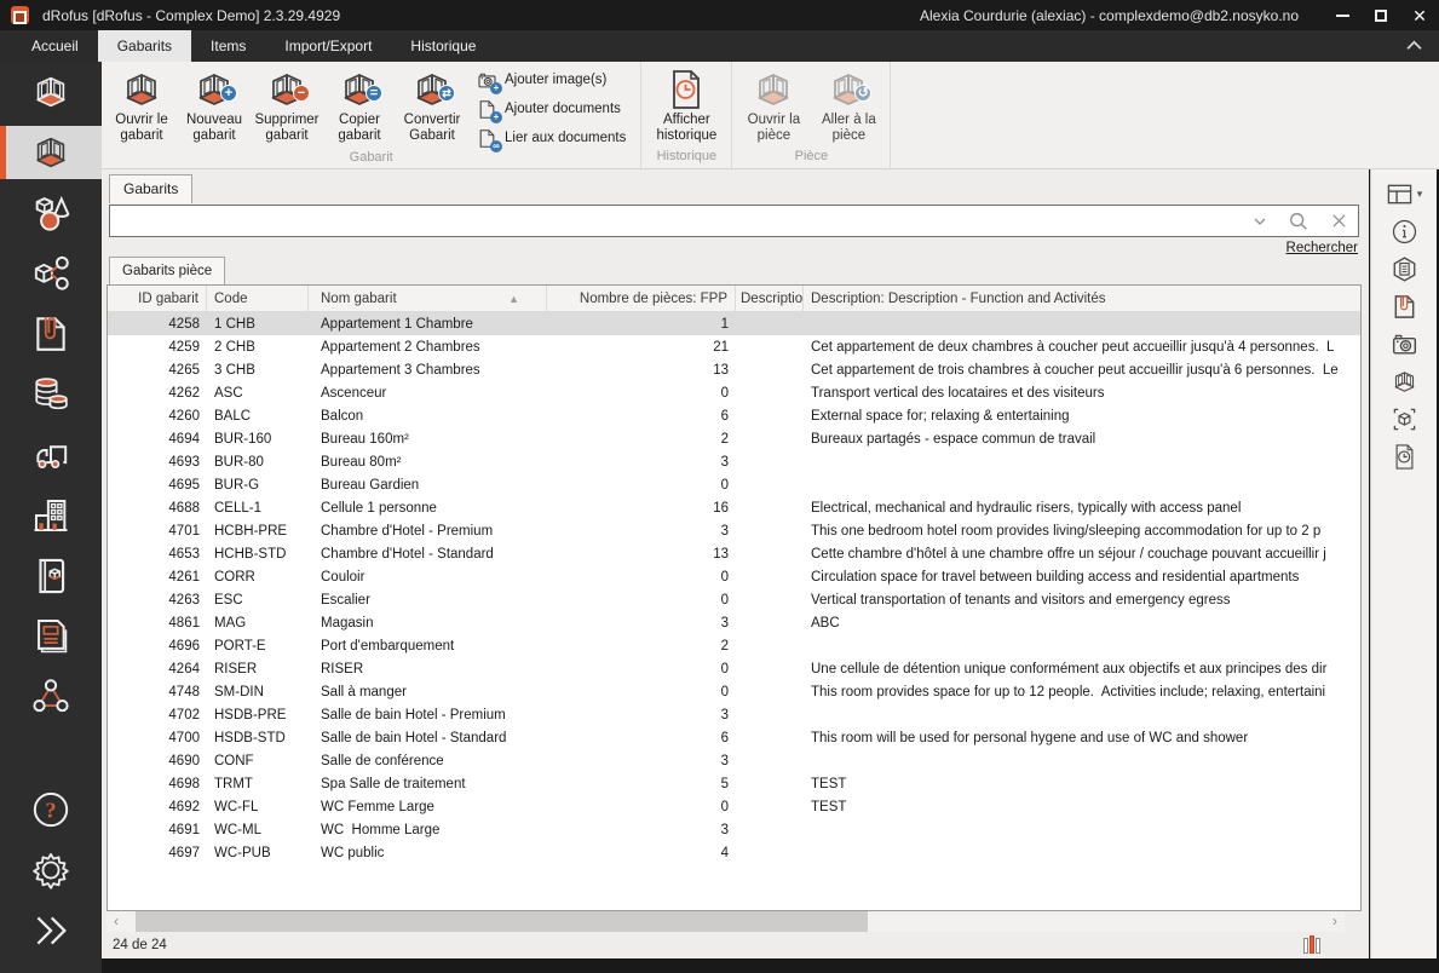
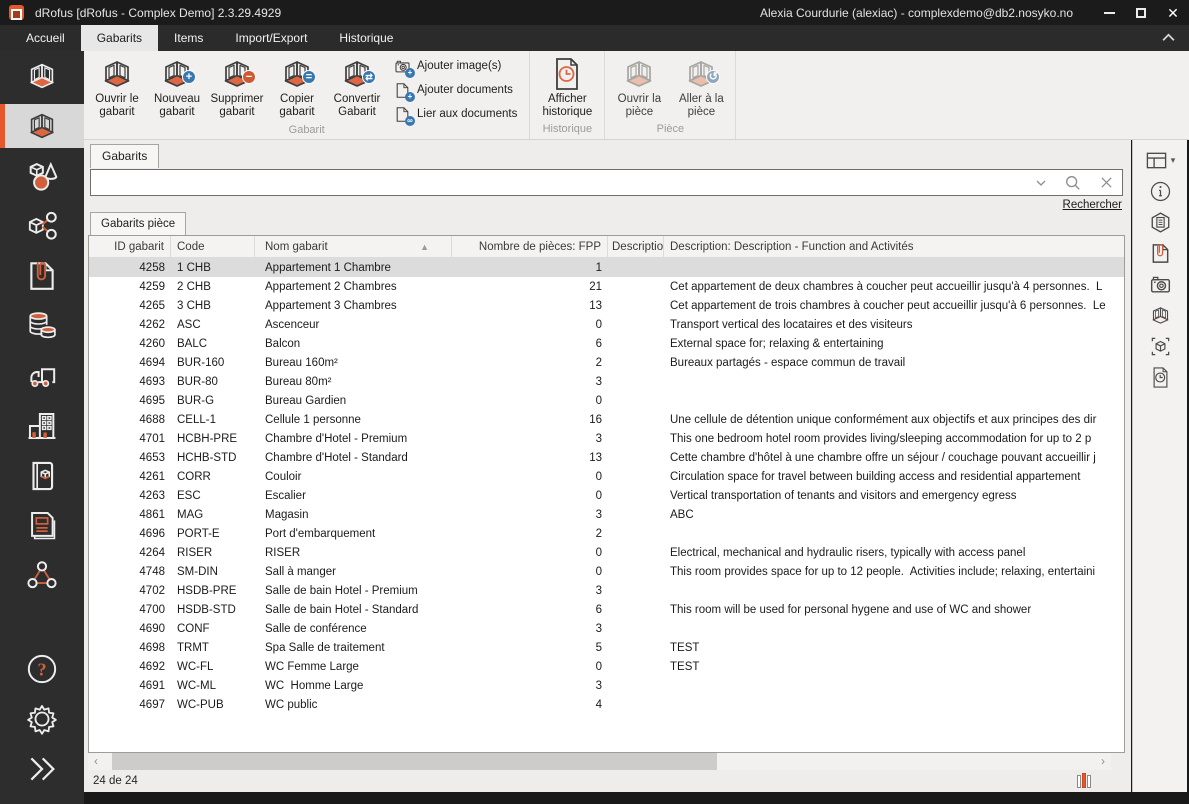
  dRofus [dRofus - Complex Demo] 2.3.29.4929
  Alexia Courdurie (alexiac) - complexdemo@db2.nosyko.no
  ✕
  Accueil
  Gabarits
  Items
  Import/Export
  Historique
  Ouvrir le gabarit
  +
  Nouveau gabarit
  −
  Supprimer gabarit
  =
  Copier gabarit
  ⇄
  Convertir Gabarit
  +
  Ajouter image(s)
  +
  Ajouter documents
  ∞
  Lier aux documents
  Gabarit
  Afficher historique
  Historique
  Ouvrir la pièce
  ↺
  Aller à la pièce
  Pièce
  Gabarits
  Rechercher
  Gabarits pièce
  ID gabarit
  Code
  Nom gabarit
  ▲
  Nombre de pièces: FPP
  Descriptio
  Description: Description - Function and Activités
  4258
  1 CHB
  Appartement 1 Chambre
  1
  4259
  2 CHB
  Appartement 2 Chambres
  21
  Cet appartement de deux chambres à coucher peut accueillir jusqu'à 4 personnes. L
  4265
  3 CHB
  Appartement 3 Chambres
  13
  Cet appartement de trois chambres à coucher peut accueillir jusqu'à 6 personnes. Le
  4262
  ASC
  Ascenceur
  0
  Transport vertical des locataires et des visiteurs
  4260
  BALC
  Balcon
  6
  External space for; relaxing & entertaining
  4694
  BUR-160
  Bureau 160m²
  2
  Bureaux partagés - espace commun de travail
  4693
  BUR-80
  Bureau 80m²
  3
  4695
  BUR-G
  Bureau Gardien
  0
  4688
  CELL-1
  Cellule 1 personne
  16
- Electrical, mechanical and hydraulic risers, typically with access panel
+ Une cellule de détention unique conformément aux objectifs et aux principes des dir
  4701
  HCBH-PRE
  Chambre d'Hotel - Premium
  3
  This one bedroom hotel room provides living/sleeping accommodation for up to 2 p
  4653
  HCHB-STD
  Chambre d'Hotel - Standard
  13
  Cette chambre d'hôtel à une chambre offre un séjour / couchage pouvant accueillir j
  4261
  CORR
  Couloir
  0
- Circulation space for travel between building access and residential apartments
+ Circulation space for travel between building access and residential appartement
  4263
  ESC
  Escalier
  0
  Vertical transportation of tenants and visitors and emergency egress
  4861
  MAG
  Magasin
  3
  ABC
  4696
  PORT-E
  Port d'embarquement
  2
  4264
  RISER
  RISER
  0
- Une cellule de détention unique conformément aux objectifs et aux principes des dir
+ Electrical, mechanical and hydraulic risers, typically with access panel
  4748
  SM-DIN
  Sall à manger
  0
  This room provides space for up to 12 people. Activities include; relaxing, entertaini
  4702
  HSDB-PRE
  Salle de bain Hotel - Premium
  3
  4700
  HSDB-STD
  Salle de bain Hotel - Standard
  6
  This room will be used for personal hygene and use of WC and shower
  4690
  CONF
  Salle de conférence
  3
  4698
  TRMT
  Spa Salle de traitement
  5
  TEST
  4692
  WC-FL
  WC Femme Large
  0
  TEST
  4691
  WC-ML
  WC Homme Large
  3
  4697
  WC-PUB
  WC public
  4
  ‹
  ›
  24 de 24
  ▾
